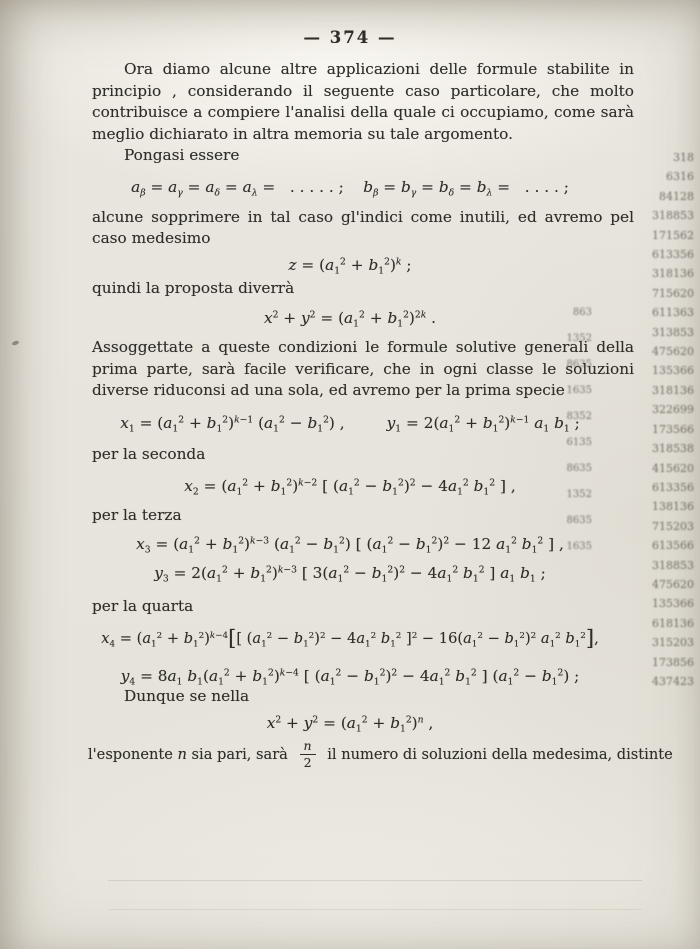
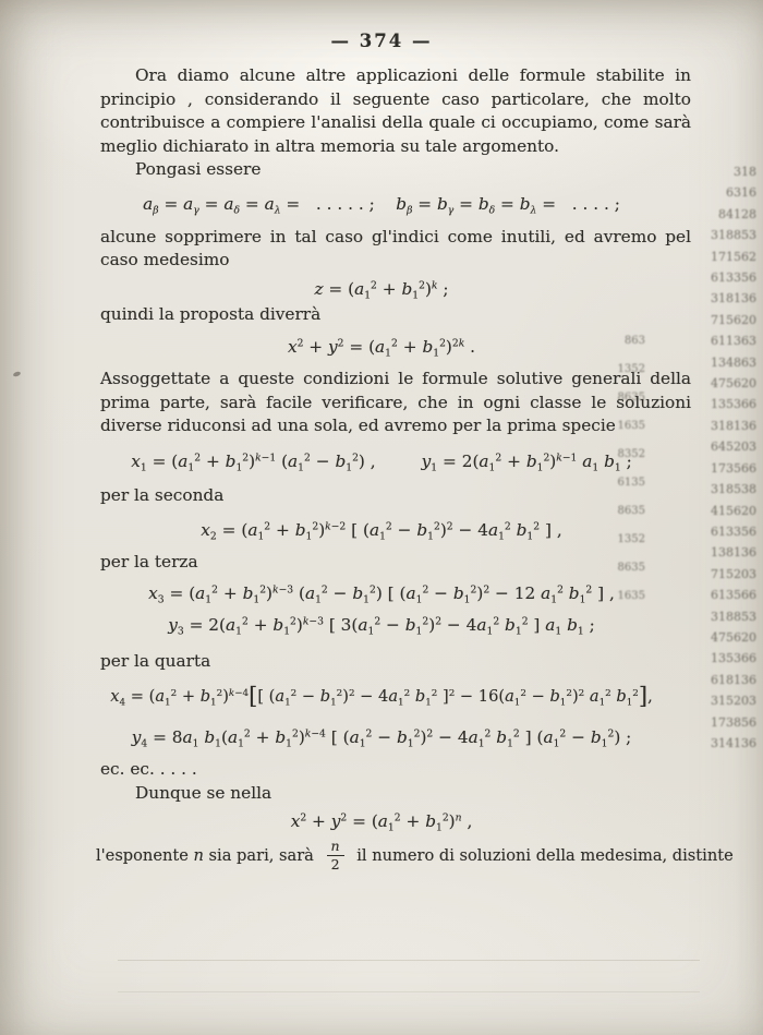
  318
  6316
  84128
  318853
  171562
  613356
  318136
  715620
  611363
- 313853
+ 134863
  475620
  135366
  318136
- 322699
+ 645203
  173566
  318538
  415620
  613356
  138136
  715203
  613566
  318853
  475620
  135366
  618136
  315203
  173856
- 437423
+ 314136
  863
  1352
  8635
  1635
  8352
  6135
  8635
  1352
  8635
  1635
  — 374 —
  Ora diamo alcune altre applicazioni delle formule stabilite in principio , considerando il seguente caso particolare, che molto contribuisce a compiere l'analisi della quale ci occupiamo, come sarà meglio dichiarato in altra memoria su tale argomento.
  Pongasi essere
  aβ = aγ = aδ = aλ = . . . . . ; bβ = bγ = bδ = bλ = . . . . ;
  alcune sopprimere in tal caso gl'indici come inutili, ed avremo pel caso medesimo
  z = (a12 + b12)k ;
  quindi la proposta diverrà
  x2 + y2 = (a12 + b12)2k .
  Assoggettate a queste condizioni le formule solutive generali della prima parte, sarà facile verificare, che in ogni classe le soluzioni diverse riduconsi ad una sola, ed avremo per la prima specie
  x1 = (a12 + b12)k−1 (a12 − b12) , y1 = 2(a12 + b12)k−1 a1 b1 ;
  per la seconda
  x2 = (a12 + b12)k−2 [ (a12 − b12)2 − 4a12 b12 ] ,
  per la terza
  x3 = (a12 + b12)k−3 (a12 − b12) [ (a12 − b12)2 − 12 a12 b12 ] ,
  y3 = 2(a12 + b12)k−3 [ 3(a12 − b12)2 − 4a12 b12 ] a1 b1 ;
  per la quarta
  x4 = (a12 + b12)k−4[[ (a12 − b12)2 − 4a12 b12 ]2 − 16(a12 − b12)2 a12 b12],
  y4 = 8a1 b1(a12 + b12)k−4 [ (a12 − b12)2 − 4a12 b12 ] (a12 − b12) ;
+ ec. ec. . . . .
  Dunque se nella
  x2 + y2 = (a12 + b12)n ,
  l'esponente n sia pari, sarà
  n
  2
  il numero di soluzioni della medesima, distinte
